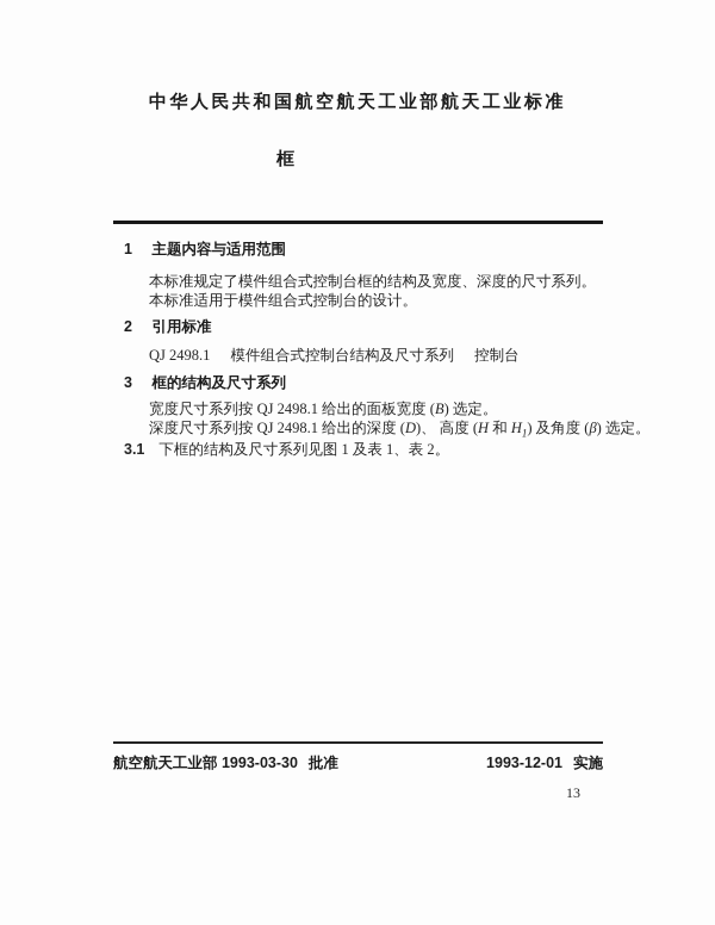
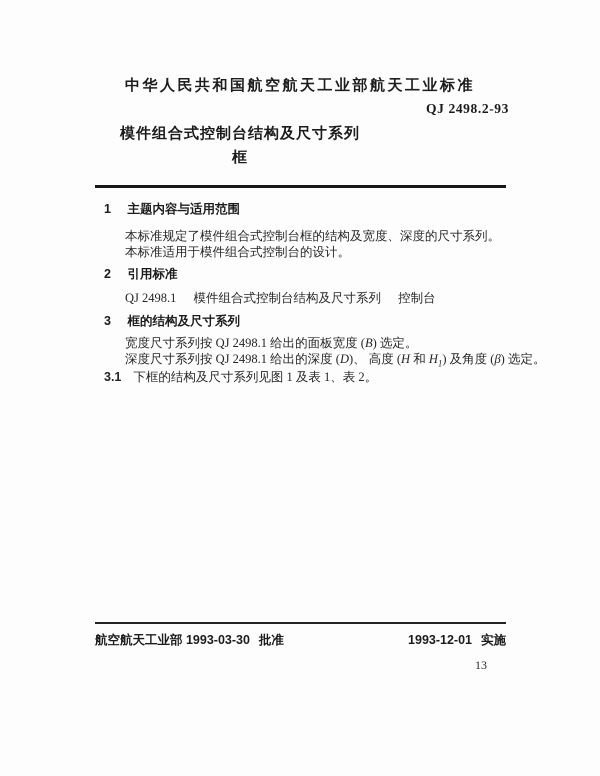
  中华人民共和国航空航天工业部航天工业标准
+ QJ 2498.2-93
+ 模件组合式控制台结构及尺寸系列
  框
  1 主题内容与适用范围
  本标准规定了模件组合式控制台框的结构及宽度、深度的尺寸系列。
  本标准适用于模件组合式控制台的设计。
  2 引用标准
  QJ 2498.1 模件组合式控制台结构及尺寸系列 控制台
  3 框的结构及尺寸系列
  宽度尺寸系列按 QJ 2498.1 给出的面板宽度 (B) 选定。
  深度尺寸系列按 QJ 2498.1 给出的深度 (D)、 高度 (H 和 H1) 及角度 (β) 选定。
  3.1 下框的结构及尺寸系列见图 1 及表 1、表 2。
  航空航天工业部 1993-03-30 批准
  1993-12-01 实施
  13
